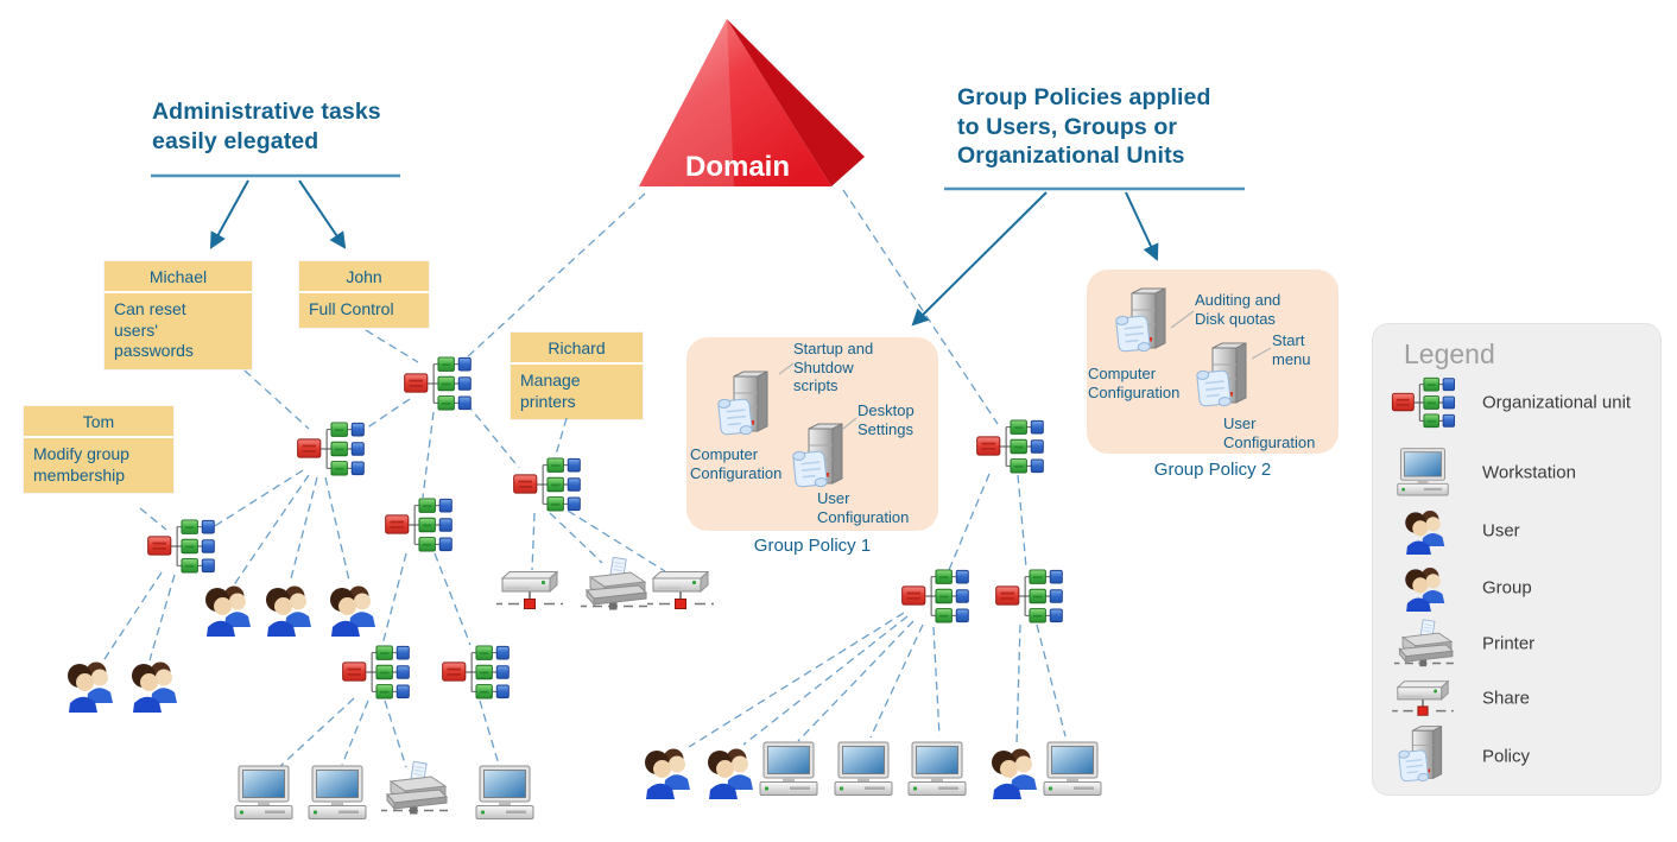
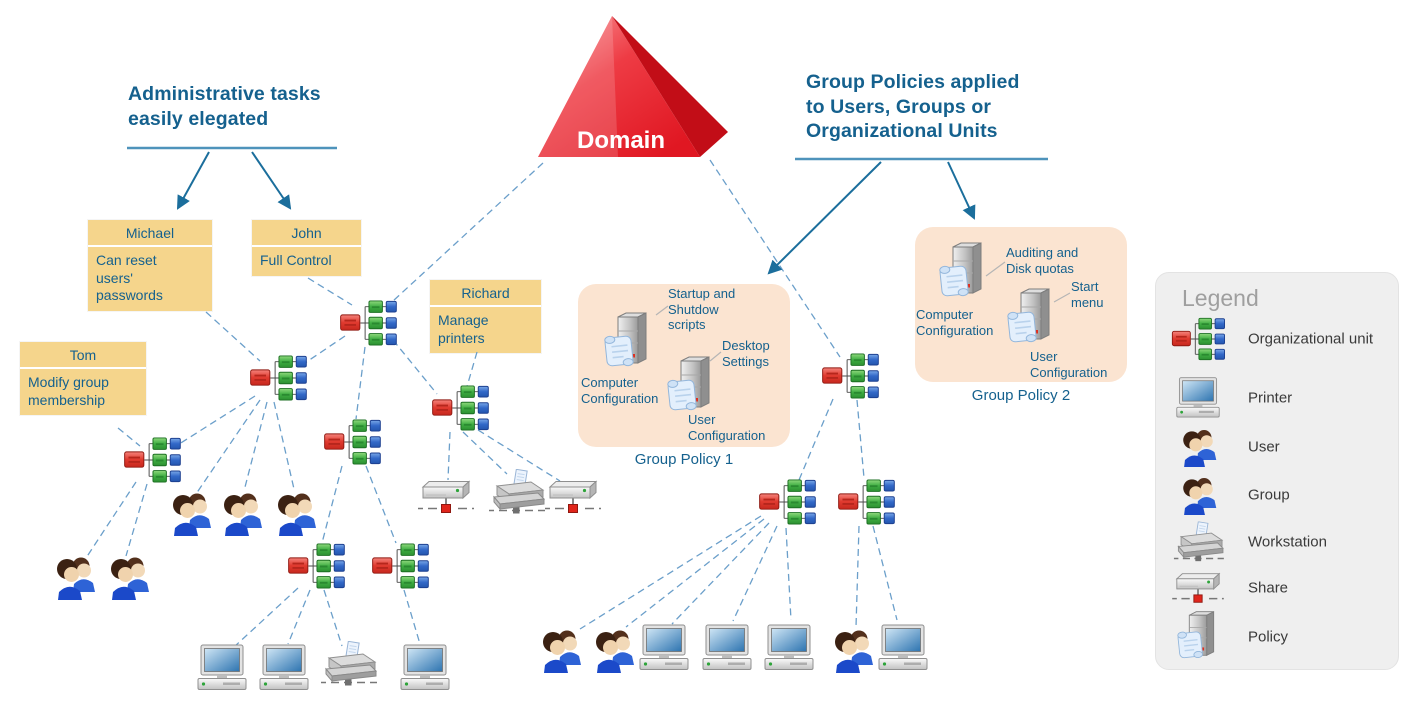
  Michael
  Can reset
  users'
  passwords
  John
  Full Control
  Tom
  Modify group
  membership
  Richard
  Manage
  printers
  Legend
  Organizational unit
- Workstation
+ Printer
  User
  Group
- Printer
+ Workstation
  Share
  Policy
  Domain
  Administrative tasks
  easily elegated
  Group Policies applied
  to Users, Groups or
  Organizational Units
  Startup and
  Shutdow
  scripts
  Desktop
  Settings
  Computer
  Configuration
  User
  Configuration
  Group Policy 1
  Auditing and
  Disk quotas
  Start
  menu
  Computer
  Configuration
  User
  Configuration
  Group Policy 2
